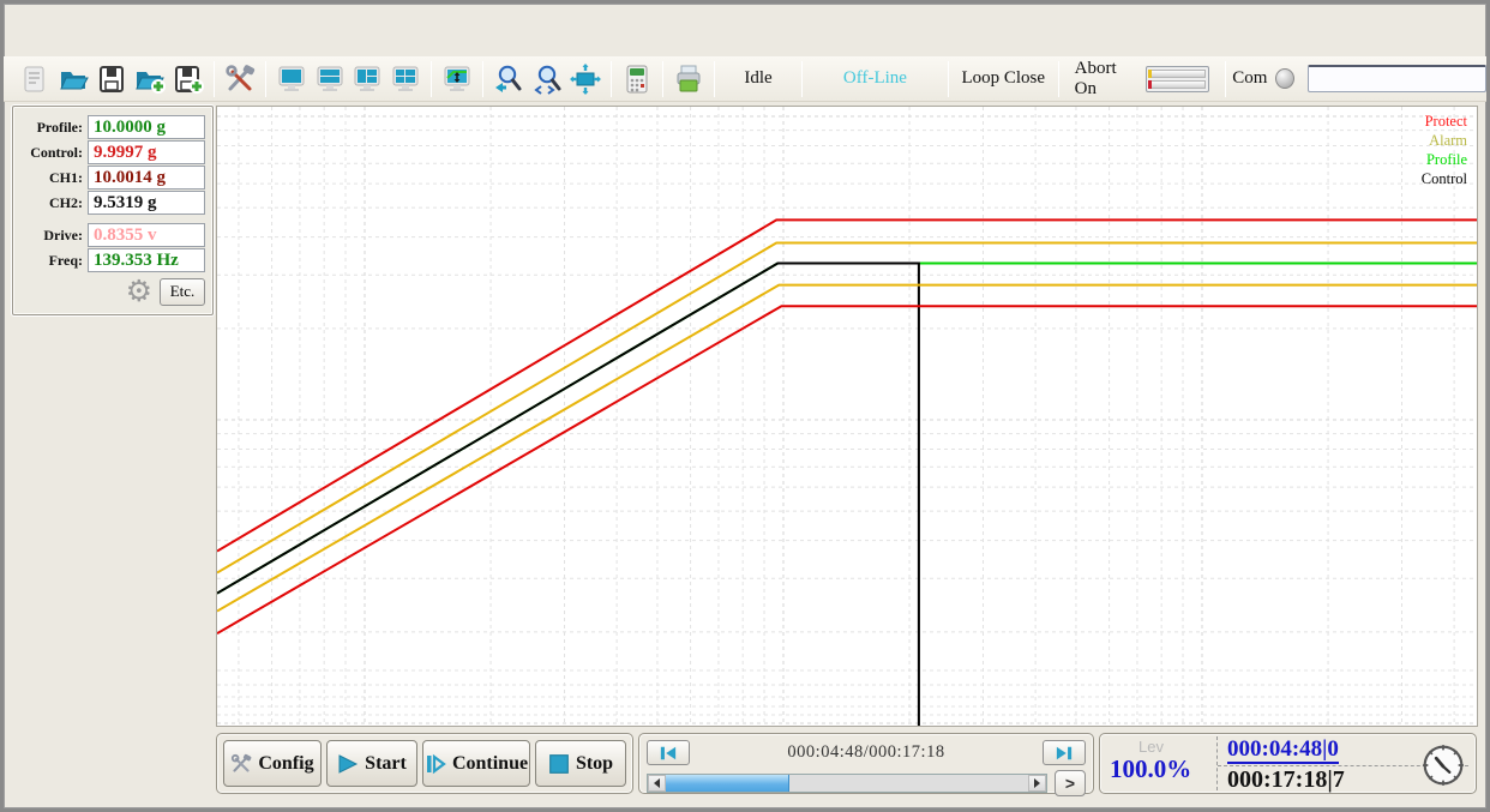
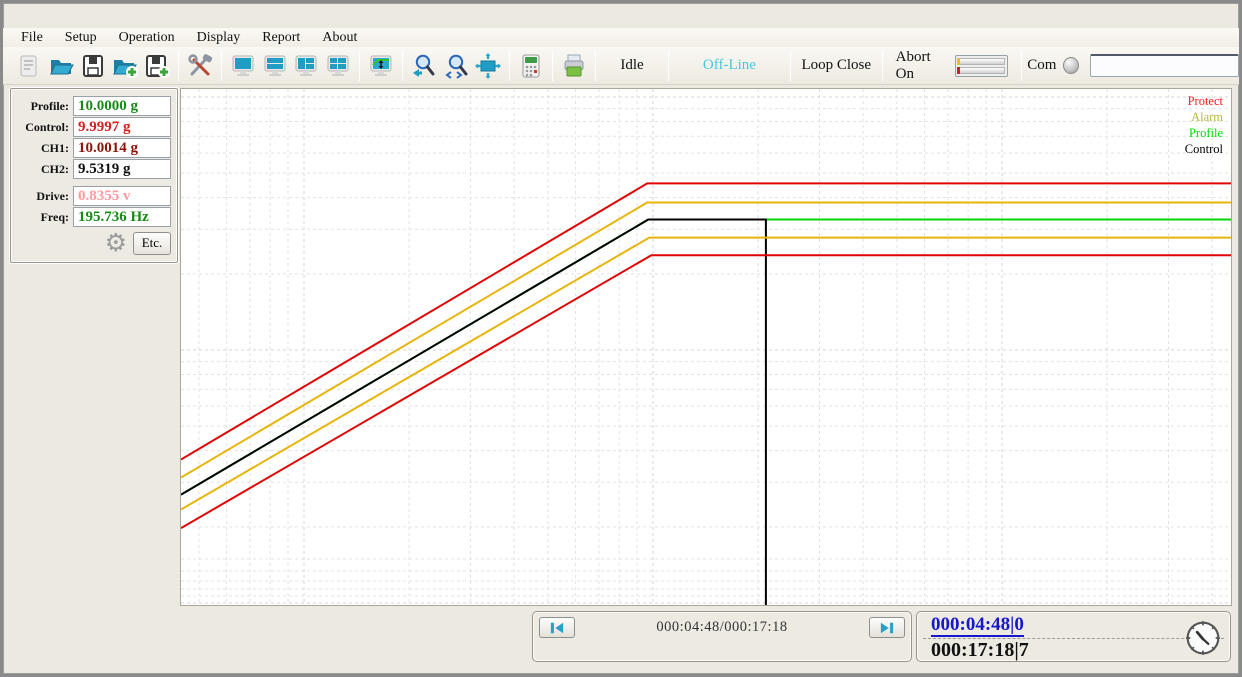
+ File
+ Setup
+ Operation
+ Display
+ Report
+ About
  Idle
  Off-Line
  Loop Close
  Abort On
  Com
  Profile:
  10.0000 g
  Control:
  9.9997 g
  CH1:
  10.0014 g
  CH2:
  9.5319 g
  Drive:
  0.8355 v
  Freq:
- 139.353 Hz
+ 195.736 Hz
  ⚙
  Etc.
  Protect
  Alarm
  Profile
  Control
- Config
- Start
- Continue
- Stop
  000:04:48/000:17:18
- >
- Lev
- 100.0%
  000:04:48|0 000:17:18|7
